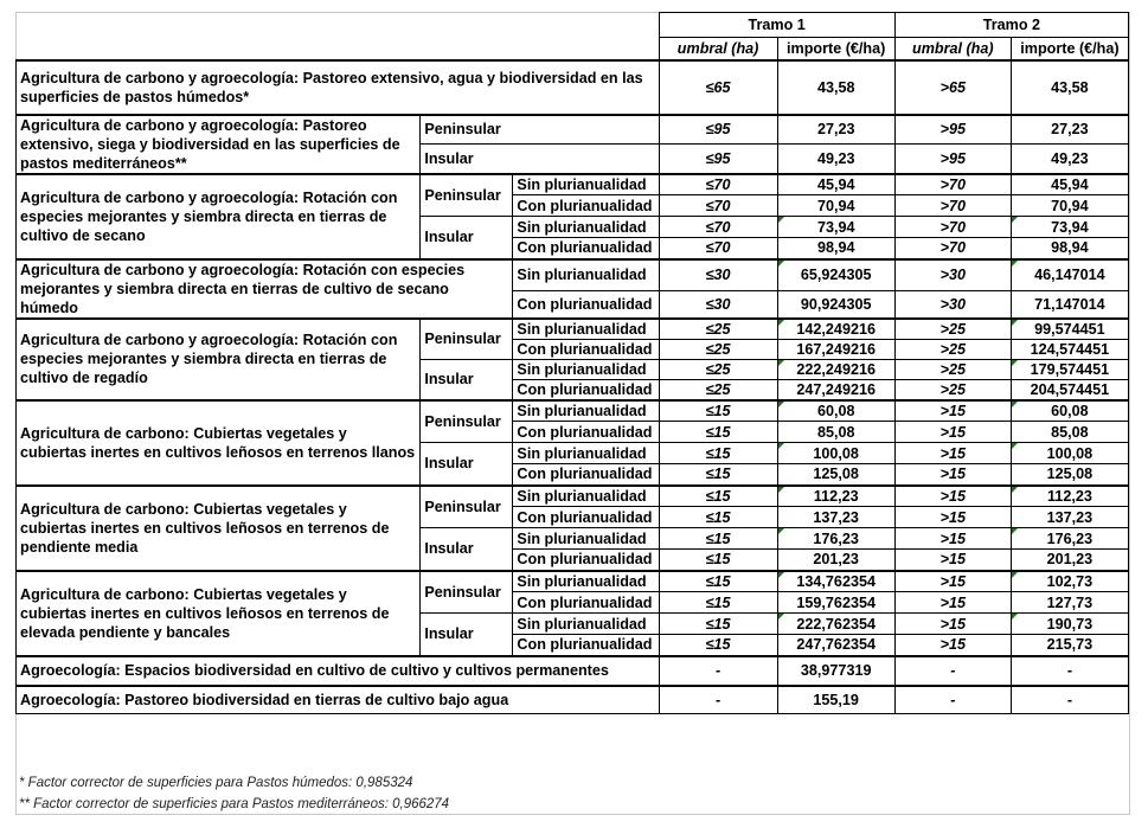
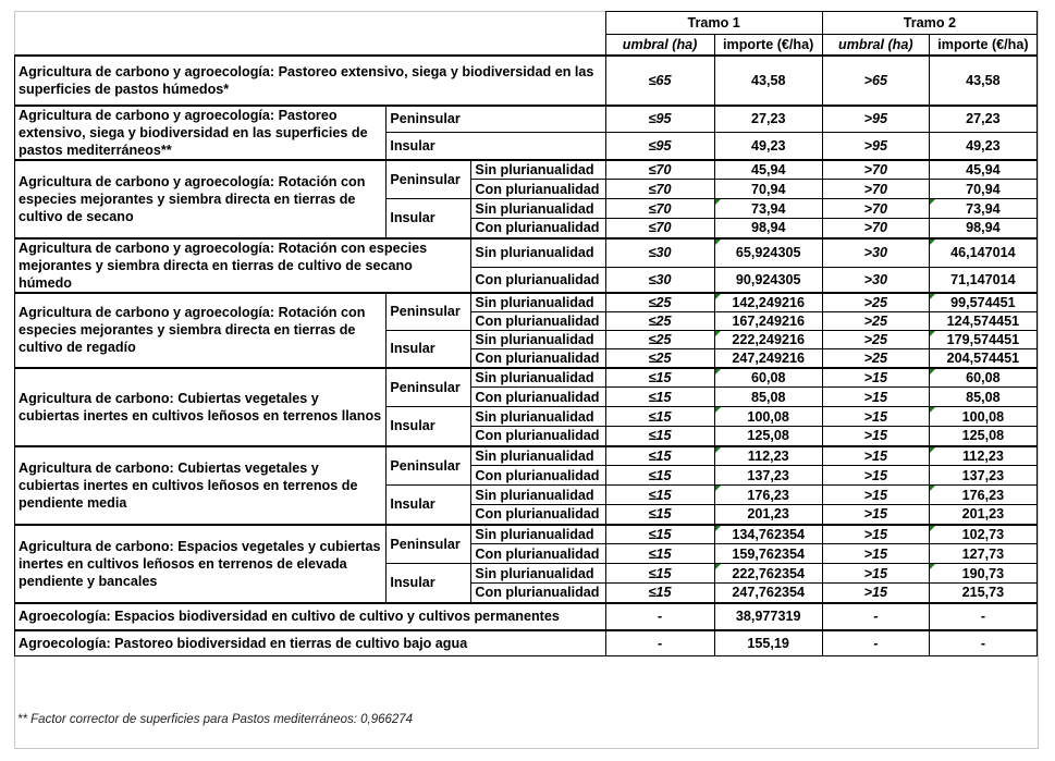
  	Tramo 1	Tramo 2
  umbral (ha)	importe (€/ha)	umbral (ha)	importe (€/ha)
- Agricultura de carbono y agroecología: Pastoreo extensivo, agua y biodiversidad en las superficies de pastos húmedos*	≤65	43,58	>65	43,58
+ Agricultura de carbono y agroecología: Pastoreo extensivo, siega y biodiversidad en las superficies de pastos húmedos*	≤65	43,58	>65	43,58
  Agricultura de carbono y agroecología: Pastoreo extensivo, siega y biodiversidad en las superficies de pastos mediterráneos**	Peninsular	≤95	27,23	>95	27,23
  Insular	≤95	49,23	>95	49,23
  Agricultura de carbono y agroecología: Rotación con especies mejorantes y siembra directa en tierras de cultivo de secano	Peninsular	Sin plurianualidad	≤70	45,94	>70	45,94
  Con plurianualidad	≤70	70,94	>70	70,94
  Insular	Sin plurianualidad	≤70	73,94	>70	73,94
  Con plurianualidad	≤70	98,94	>70	98,94
  Agricultura de carbono y agroecología: Rotación con especies mejorantes y siembra directa en tierras de cultivo de secano húmedo	Sin plurianualidad	≤30	65,924305	>30	46,147014
  Con plurianualidad	≤30	90,924305	>30	71,147014
  Agricultura de carbono y agroecología: Rotación con especies mejorantes y siembra directa en tierras de cultivo de regadío	Peninsular	Sin plurianualidad	≤25	142,249216	>25	99,574451
  Con plurianualidad	≤25	167,249216	>25	124,574451
  Insular	Sin plurianualidad	≤25	222,249216	>25	179,574451
  Con plurianualidad	≤25	247,249216	>25	204,574451
  Agricultura de carbono: Cubiertas vegetales y cubiertas inertes en cultivos leñosos en terrenos llanos	Peninsular	Sin plurianualidad	≤15	60,08	>15	60,08
  Con plurianualidad	≤15	85,08	>15	85,08
  Insular	Sin plurianualidad	≤15	100,08	>15	100,08
  Con plurianualidad	≤15	125,08	>15	125,08
  Agricultura de carbono: Cubiertas vegetales y cubiertas inertes en cultivos leñosos en terrenos de pendiente media	Peninsular	Sin plurianualidad	≤15	112,23	>15	112,23
  Con plurianualidad	≤15	137,23	>15	137,23
  Insular	Sin plurianualidad	≤15	176,23	>15	176,23
  Con plurianualidad	≤15	201,23	>15	201,23
- Agricultura de carbono: Cubiertas vegetales y cubiertas inertes en cultivos leñosos en terrenos de elevada pendiente y bancales	Peninsular	Sin plurianualidad	≤15	134,762354	>15	102,73
+ Agricultura de carbono: Espacios vegetales y cubiertas inertes en cultivos leñosos en terrenos de elevada pendiente y bancales	Peninsular	Sin plurianualidad	≤15	134,762354	>15	102,73
  Con plurianualidad	≤15	159,762354	>15	127,73
  Insular	Sin plurianualidad	≤15	222,762354	>15	190,73
  Con plurianualidad	≤15	247,762354	>15	215,73
  Agroecología: Espacios biodiversidad en cultivo de cultivo y cultivos permanentes	-	38,977319	-	-
  Agroecología: Pastoreo biodiversidad en tierras de cultivo bajo agua	-	155,19	-	-
- * Factor corrector de superficies para Pastos húmedos: 0,985324
  ** Factor corrector de superficies para Pastos mediterráneos: 0,966274
